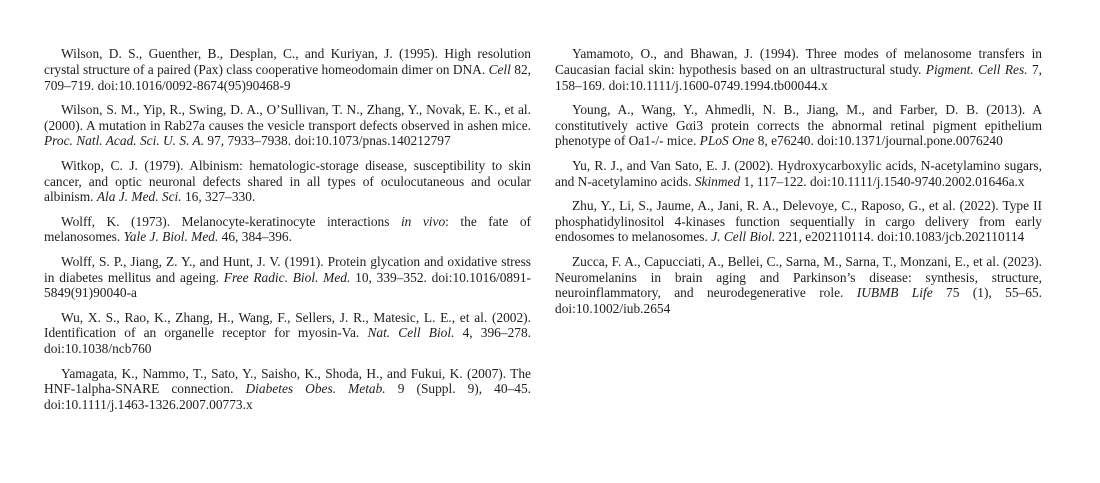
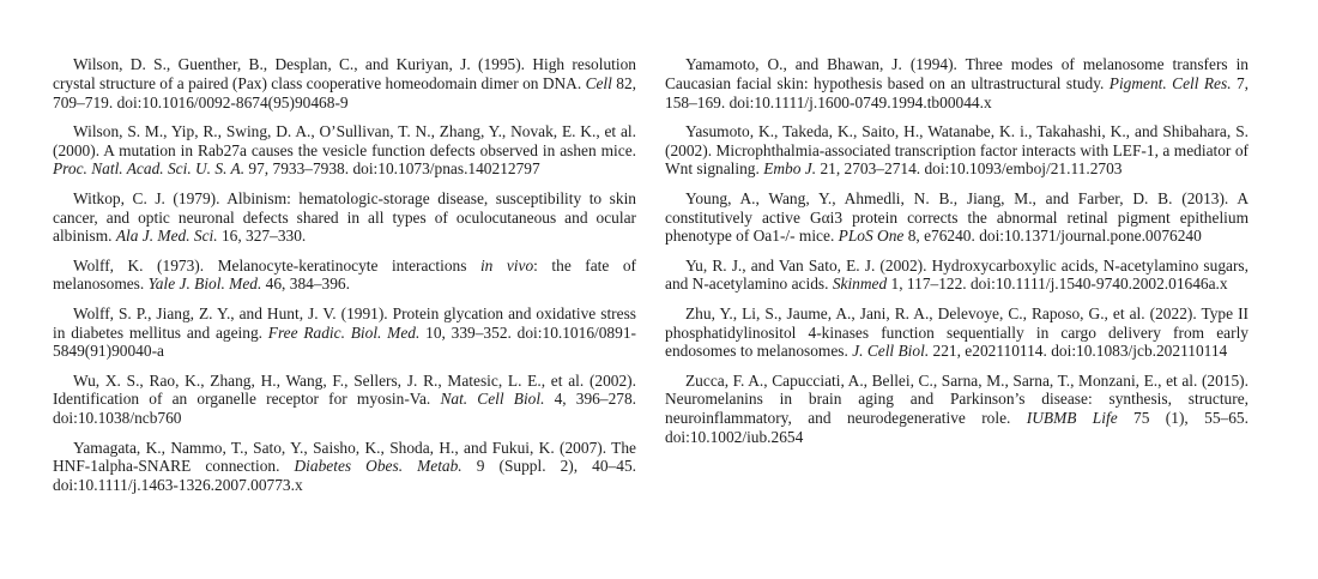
  Wilson, D. S., Guenther, B., Desplan, C., and Kuriyan, J. (1995). High resolution crystal structure of a paired (Pax) class cooperative homeodomain dimer on DNA. Cell 82, 709–719. doi:10.1016/0092-8674(95)90468-9
- Wilson, S. M., Yip, R., Swing, D. A., O’Sullivan, T. N., Zhang, Y., Novak, E. K., et al. (2000). A mutation in Rab27a causes the vesicle transport defects observed in ashen mice. Proc. Natl. Acad. Sci. U. S. A. 97, 7933–7938. doi:10.1073/pnas.140212797
+ Wilson, S. M., Yip, R., Swing, D. A., O’Sullivan, T. N., Zhang, Y., Novak, E. K., et al. (2000). A mutation in Rab27a causes the vesicle function defects observed in ashen mice. Proc. Natl. Acad. Sci. U. S. A. 97, 7933–7938. doi:10.1073/pnas.140212797
  Witkop, C. J. (1979). Albinism: hematologic-storage disease, susceptibility to skin cancer, and optic neuronal defects shared in all types of oculocutaneous and ocular albinism. Ala J. Med. Sci. 16, 327–330.
  Wolff, K. (1973). Melanocyte-keratinocyte interactions in vivo: the fate of melanosomes. Yale J. Biol. Med. 46, 384–396.
  Wolff, S. P., Jiang, Z. Y., and Hunt, J. V. (1991). Protein glycation and oxidative stress in diabetes mellitus and ageing. Free Radic. Biol. Med. 10, 339–352. doi:10.1016/0891-5849(91)90040-a
  Wu, X. S., Rao, K., Zhang, H., Wang, F., Sellers, J. R., Matesic, L. E., et al. (2002). Identification of an organelle receptor for myosin-Va. Nat. Cell Biol. 4, 396–278. doi:10.1038/ncb760
- Yamagata, K., Nammo, T., Sato, Y., Saisho, K., Shoda, H., and Fukui, K. (2007). The HNF-1alpha-SNARE connection. Diabetes Obes. Metab. 9 (Suppl. 9), 40–45. doi:10.1111/j.1463-1326.2007.00773.x
+ Yamagata, K., Nammo, T., Sato, Y., Saisho, K., Shoda, H., and Fukui, K. (2007). The HNF-1alpha-SNARE connection. Diabetes Obes. Metab. 9 (Suppl. 2), 40–45. doi:10.1111/j.1463-1326.2007.00773.x
  Yamamoto, O., and Bhawan, J. (1994). Three modes of melanosome transfers in Caucasian facial skin: hypothesis based on an ultrastructural study. Pigment. Cell Res. 7, 158–169. doi:10.1111/j.1600-0749.1994.tb00044.x
+ Yasumoto, K., Takeda, K., Saito, H., Watanabe, K. i., Takahashi, K., and Shibahara, S. (2002). Microphthalmia-associated transcription factor interacts with LEF-1, a mediator of Wnt signaling. Embo J. 21, 2703–2714. doi:10.1093/emboj/21.11.2703
  Young, A., Wang, Y., Ahmedli, N. B., Jiang, M., and Farber, D. B. (2013). A constitutively active Gαi3 protein corrects the abnormal retinal pigment epithelium phenotype of Oa1-/- mice. PLoS One 8, e76240. doi:10.1371/journal.pone.0076240
  Yu, R. J., and Van Sato, E. J. (2002). Hydroxycarboxylic acids, N-acetylamino sugars, and N-acetylamino acids. Skinmed 1, 117–122. doi:10.1111/j.1540-9740.2002.01646a.x
  Zhu, Y., Li, S., Jaume, A., Jani, R. A., Delevoye, C., Raposo, G., et al. (2022). Type II phosphatidylinositol 4-kinases function sequentially in cargo delivery from early endosomes to melanosomes. J. Cell Biol. 221, e202110114. doi:10.1083/jcb.202110114
- Zucca, F. A., Capucciati, A., Bellei, C., Sarna, M., Sarna, T., Monzani, E., et al. (2023). Neuromelanins in brain aging and Parkinson’s disease: synthesis, structure, neuroinflammatory, and neurodegenerative role. IUBMB Life 75 (1), 55–65. doi:10.1002/iub.2654
+ Zucca, F. A., Capucciati, A., Bellei, C., Sarna, M., Sarna, T., Monzani, E., et al. (2015). Neuromelanins in brain aging and Parkinson’s disease: synthesis, structure, neuroinflammatory, and neurodegenerative role. IUBMB Life 75 (1), 55–65. doi:10.1002/iub.2654
